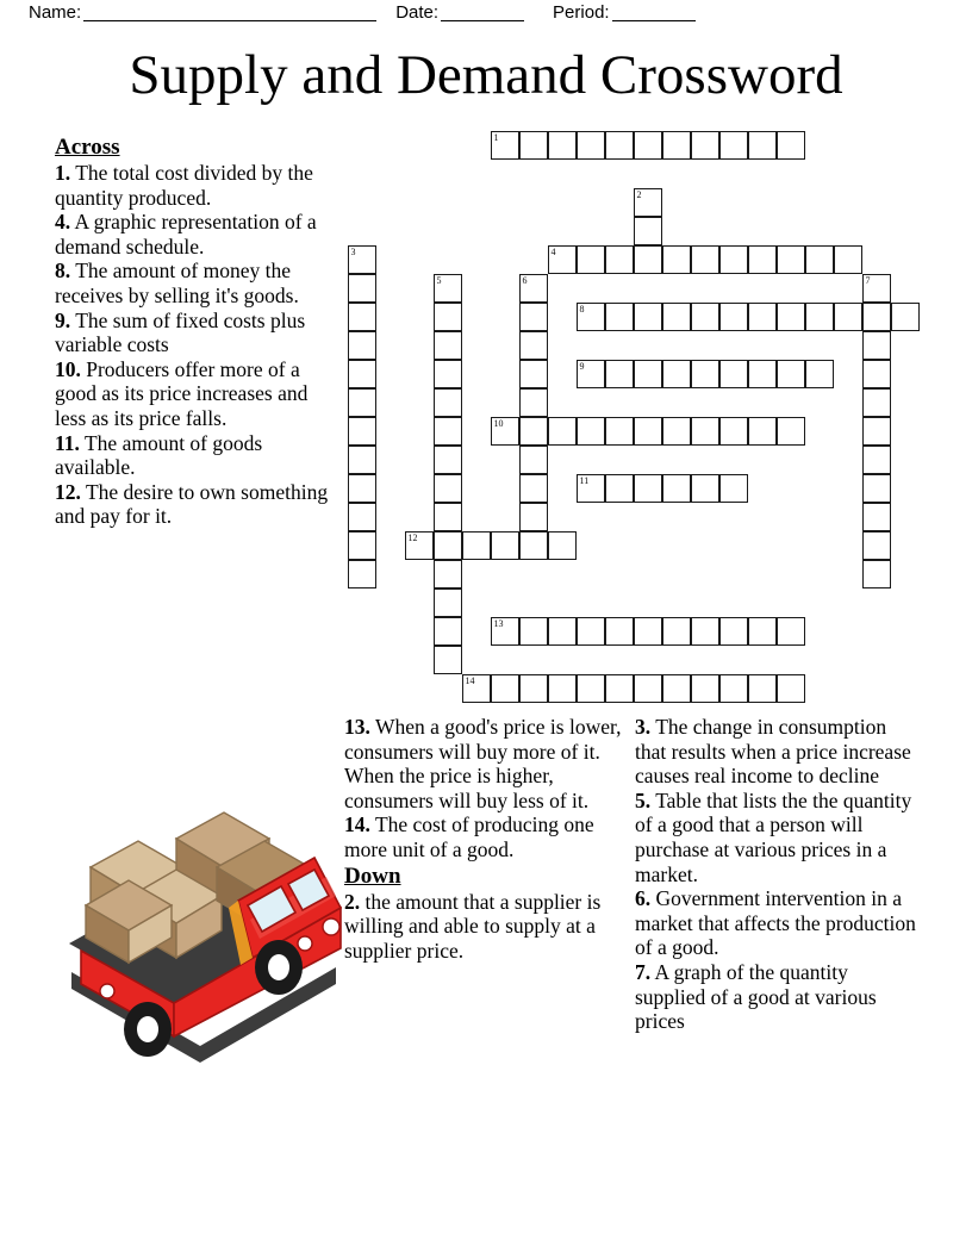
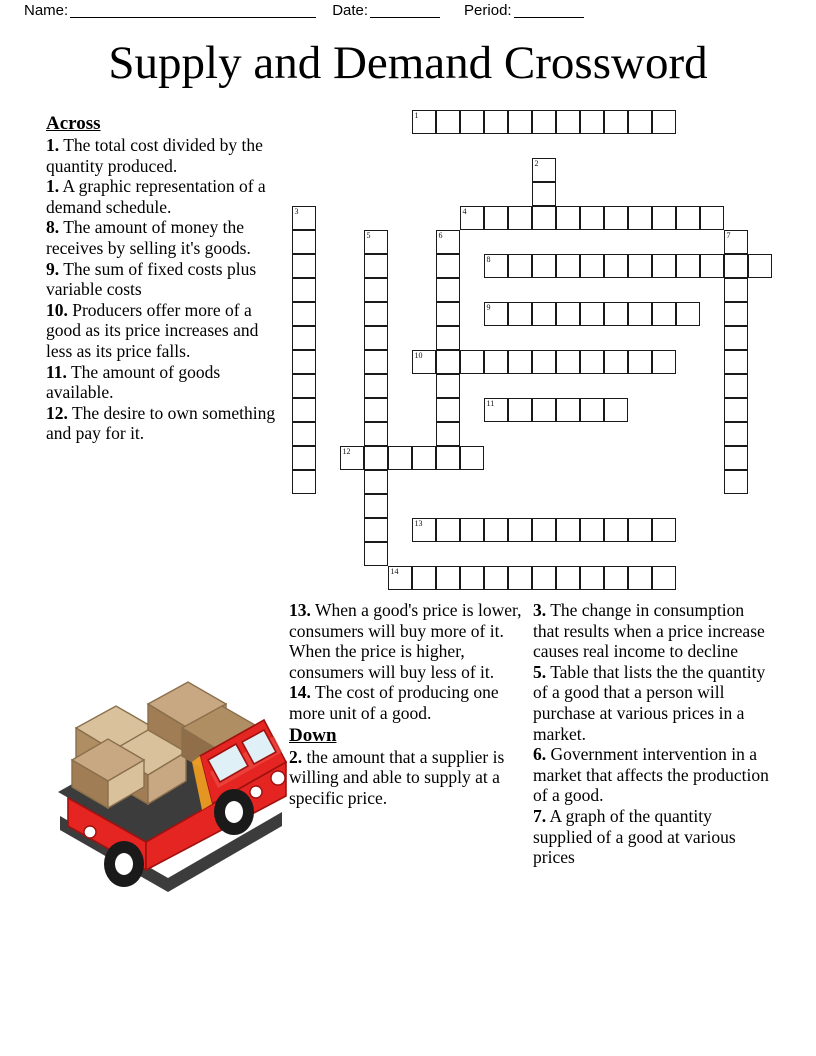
  Name:
  Date:
  Period:
  Supply and Demand Crossword
  Across
  1. The total cost divided by the quantity produced.
- 4. A graphic representation of a demand schedule.
+ 1. A graphic representation of a demand schedule.
  8. The amount of money the receives by selling it's goods.
  9. The sum of fixed costs plus variable costs
  10. Producers offer more of a good as its price increases and less as its price falls.
  11. The amount of goods available.
  12. The desire to own something and pay for it.
  13. When a good's price is lower, consumers will buy more of it. When the price is higher, consumers will buy less of it.
  14. The cost of producing one more unit of a good.
  Down
- 2. the amount that a supplier is willing and able to supply at a supplier price.
+ 2. the amount that a supplier is willing and able to supply at a specific price.
  3. The change in consumption that results when a price increase causes real income to decline
  5. Table that lists the the quantity of a good that a person will purchase at various prices in a market.
  6. Government intervention in a market that affects the production of a good.
  7. A graph of the quantity supplied of a good at various prices
  1
  2
  3
  4
  5
  6
  7
  8
  9
  10
  11
  12
  13
  14
